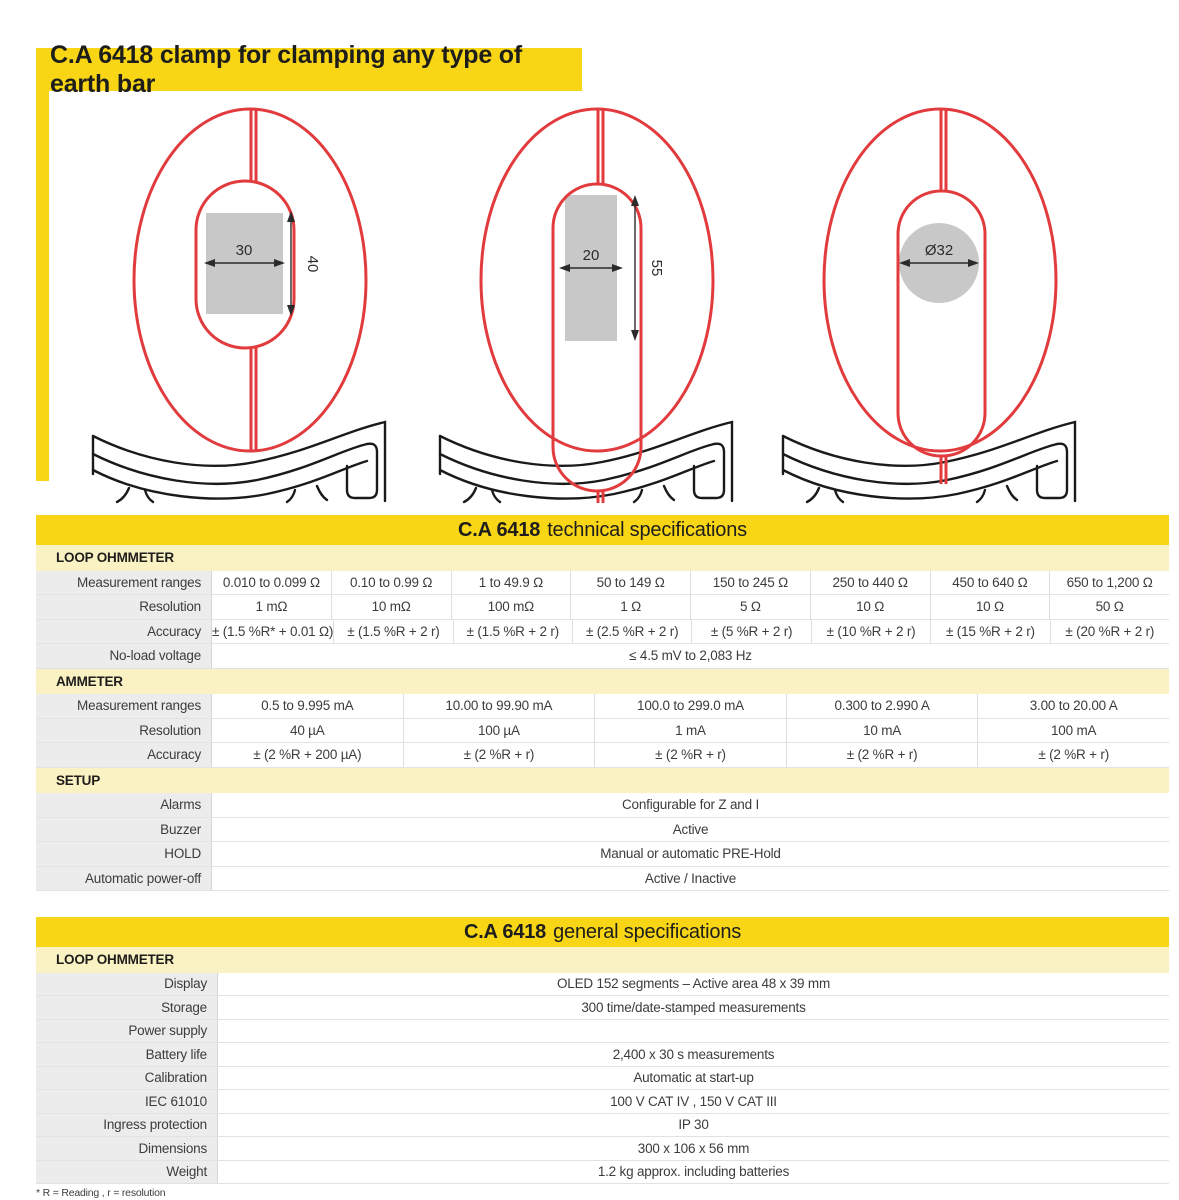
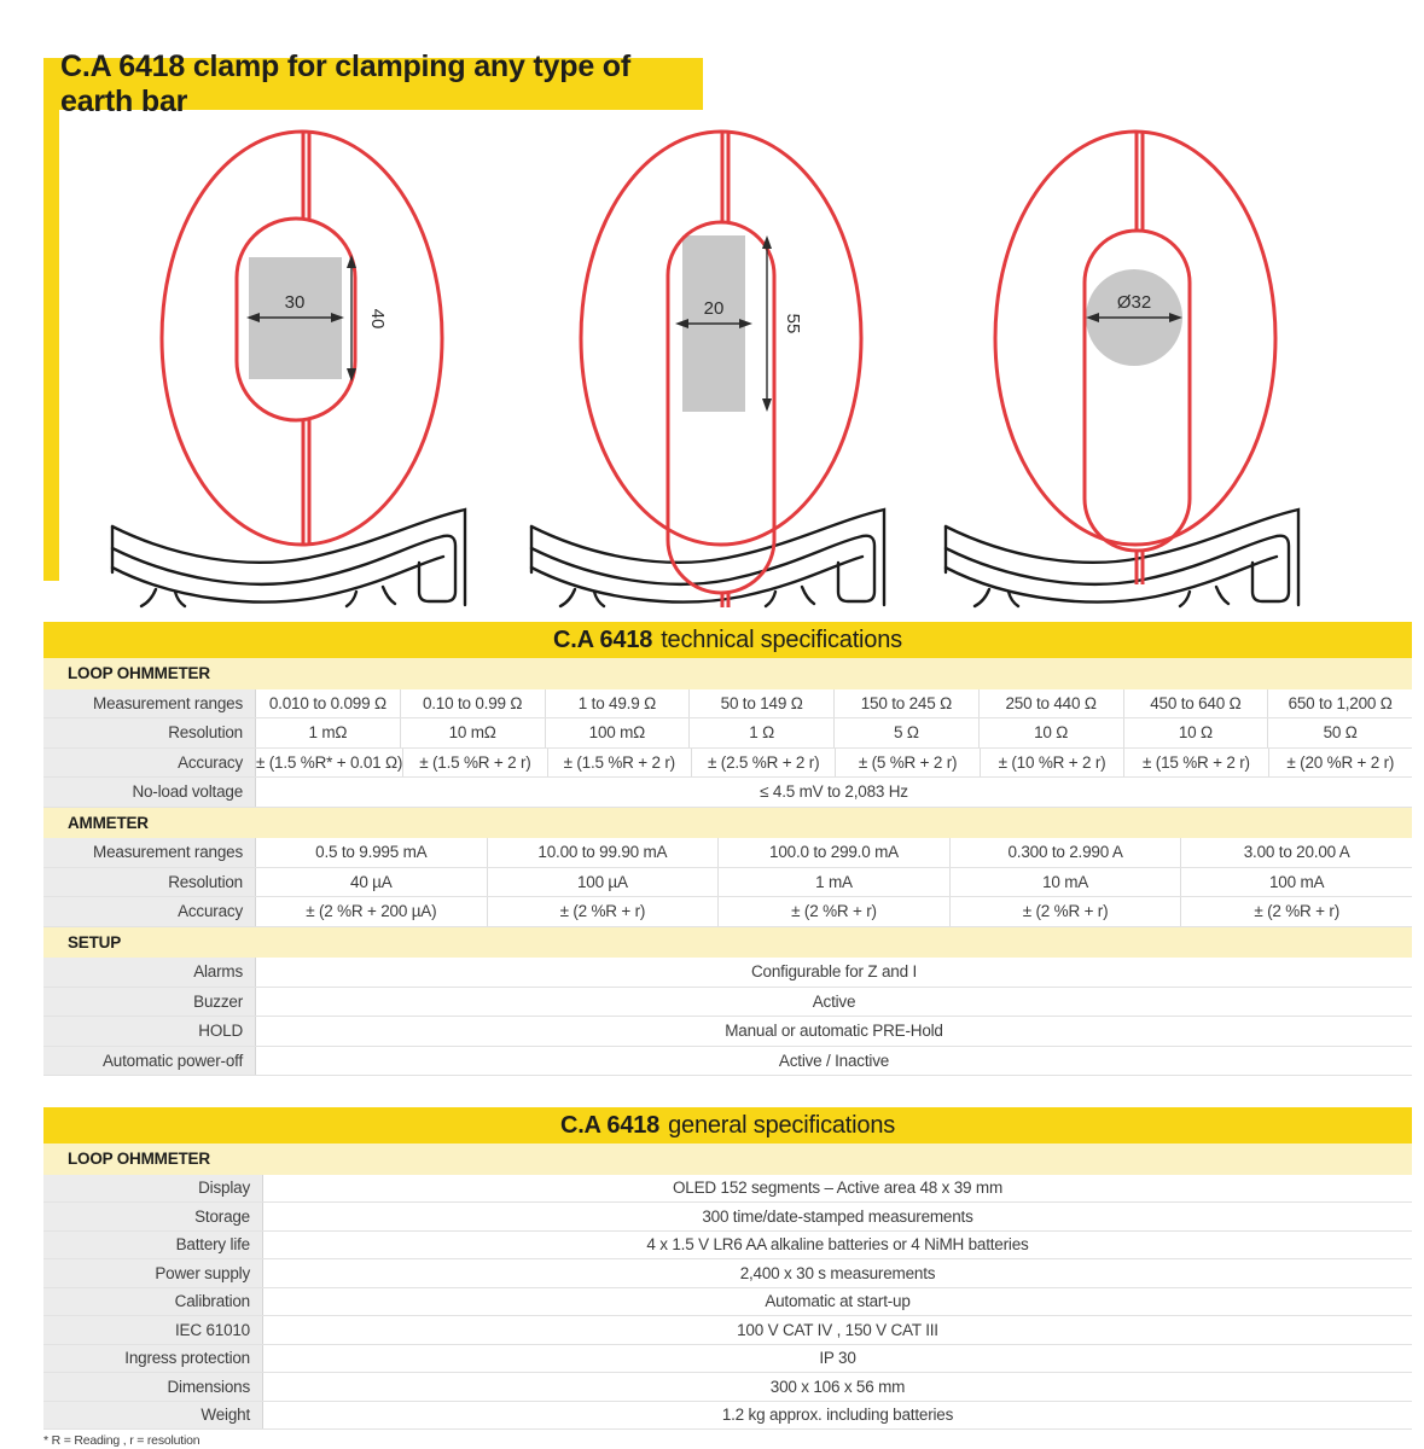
  C.A 6418 clamp for clamping any type of earth bar
  30
  20
  Ø32
  C.A 6418
  technical specifications
  LOOP OHMMETER
  Measurement ranges
  0.010 to 0.099 Ω
  0.10 to 0.99 Ω
  1 to 49.9 Ω
  50 to 149 Ω
  150 to 245 Ω
  250 to 440 Ω
  450 to 640 Ω
  650 to 1,200 Ω
  Resolution
  1 mΩ
  10 mΩ
  100 mΩ
  1 Ω
  5 Ω
  10 Ω
  10 Ω
  50 Ω
  Accuracy
  ± (1.5 %R* + 0.01 Ω)
  ± (1.5 %R + 2 r)
  ± (1.5 %R + 2 r)
  ± (2.5 %R + 2 r)
  ± (5 %R + 2 r)
  ± (10 %R + 2 r)
  ± (15 %R + 2 r)
  ± (20 %R + 2 r)
  No-load voltage
  ≤ 4.5 mV to 2,083 Hz
  AMMETER
  Measurement ranges
  0.5 to 9.995 mA
  10.00 to 99.90 mA
  100.0 to 299.0 mA
  0.300 to 2.990 A
  3.00 to 20.00 A
  Resolution
  40 µA
  100 µA
  1 mA
  10 mA
  100 mA
  Accuracy
  ± (2 %R + 200 µA)
  ± (2 %R + r)
  ± (2 %R + r)
  ± (2 %R + r)
  ± (2 %R + r)
  SETUP
  Alarms
  Configurable for Z and I
  Buzzer
  Active
  HOLD
  Manual or automatic PRE-Hold
  Automatic power-off
  Active / Inactive
  C.A 6418
  general specifications
  LOOP OHMMETER
  Display
  OLED 152 segments – Active area 48 x 39 mm
  Storage
  300 time/date-stamped measurements
- Power supply
+ Battery life
+ 4 x 1.5 V LR6 AA alkaline batteries or 4 NiMH batteries
- Battery life
+ Power supply
  2,400 x 30 s measurements
  Calibration
  Automatic at start-up
  IEC 61010
  100 V CAT IV , 150 V CAT III
  Ingress protection
  IP 30
  Dimensions
  300 x 106 x 56 mm
  Weight
  1.2 kg approx. including batteries
  * R = Reading , r = resolution
